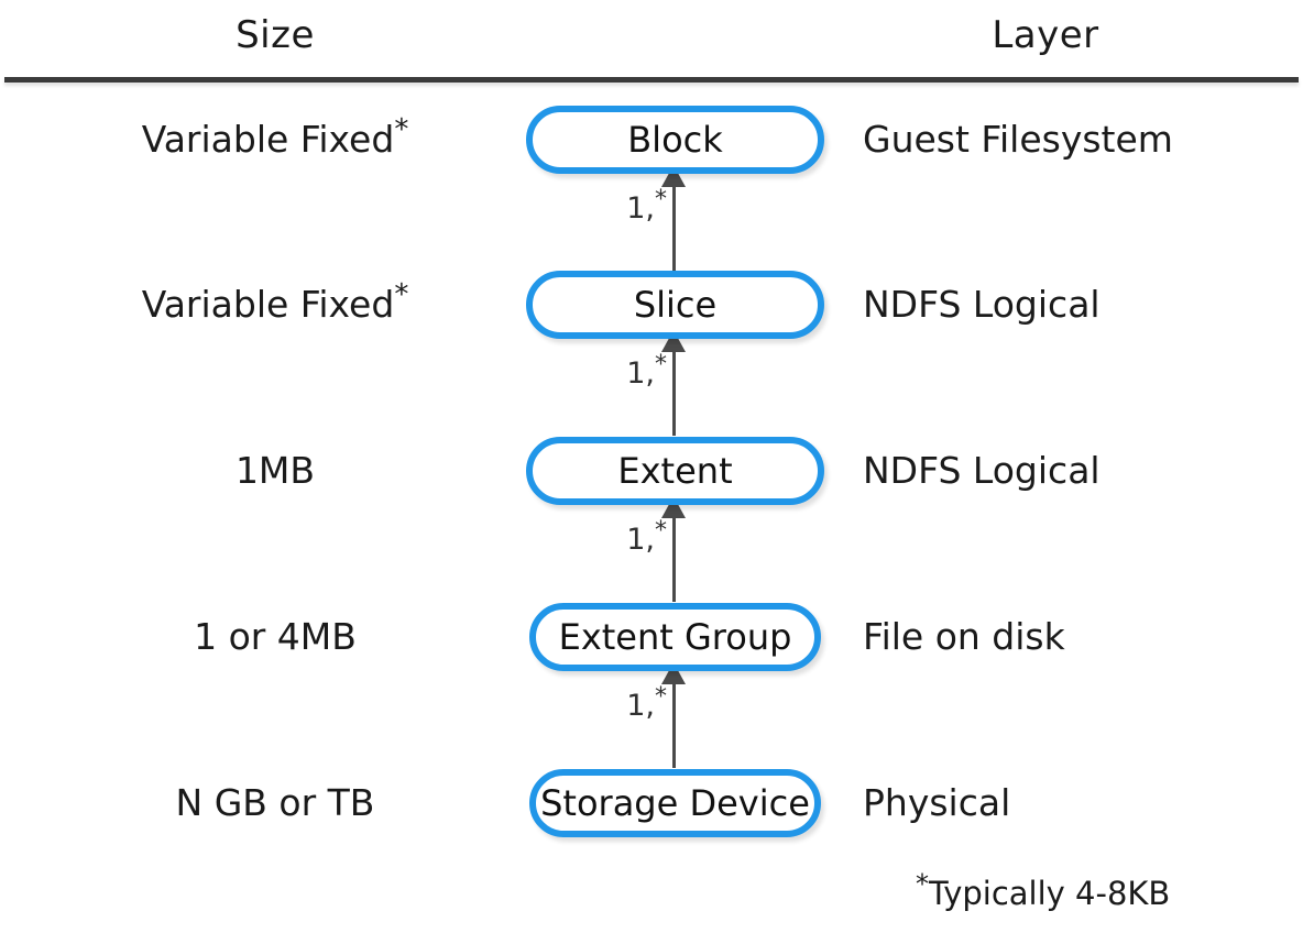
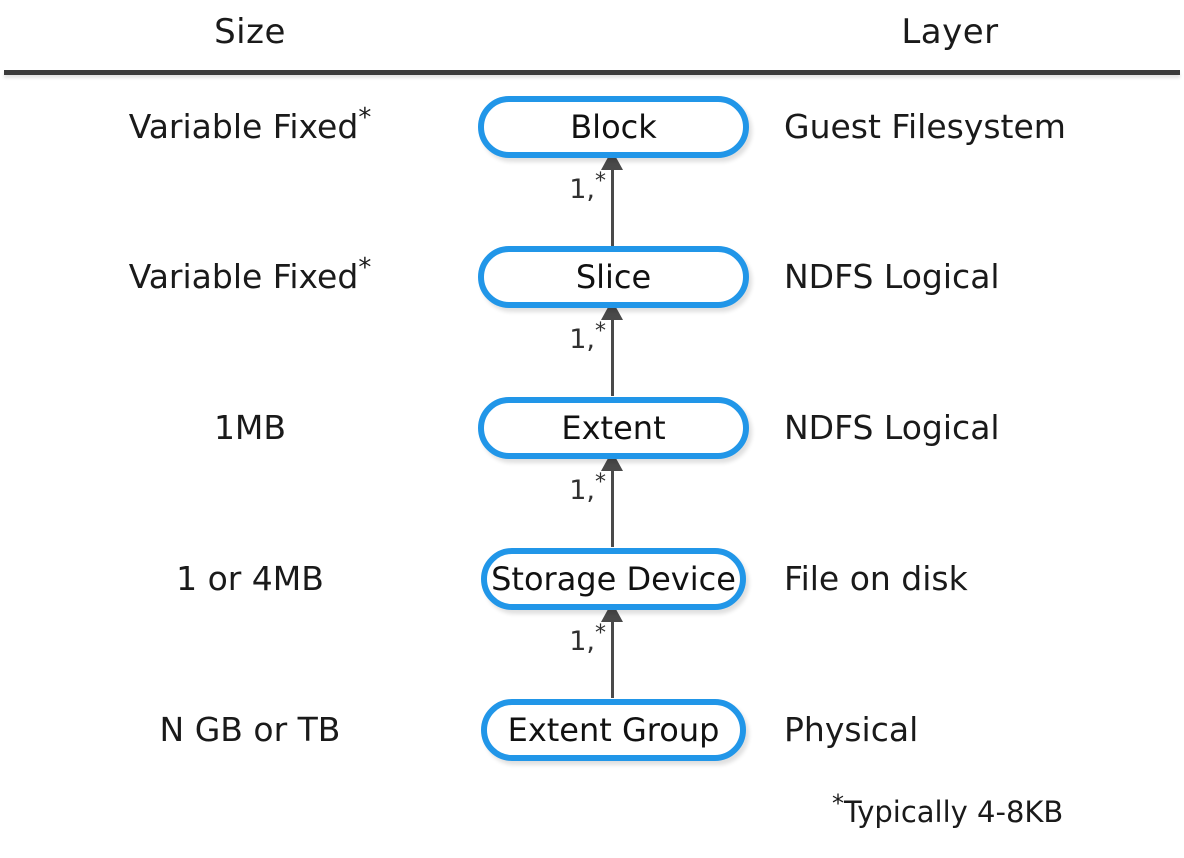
  Size
  Layer
  Variable Fixed*
  Block
  Guest Filesystem
  1,*
  Variable Fixed*
  Slice
  NDFS Logical
  1,*
  1MB
  Extent
  NDFS Logical
  1,*
  1 or 4MB
- Extent Group
+ Storage Device
  File on disk
  1,*
  N GB or TB
- Storage Device
+ Extent Group
  Physical
  *Typically 4-8KB
